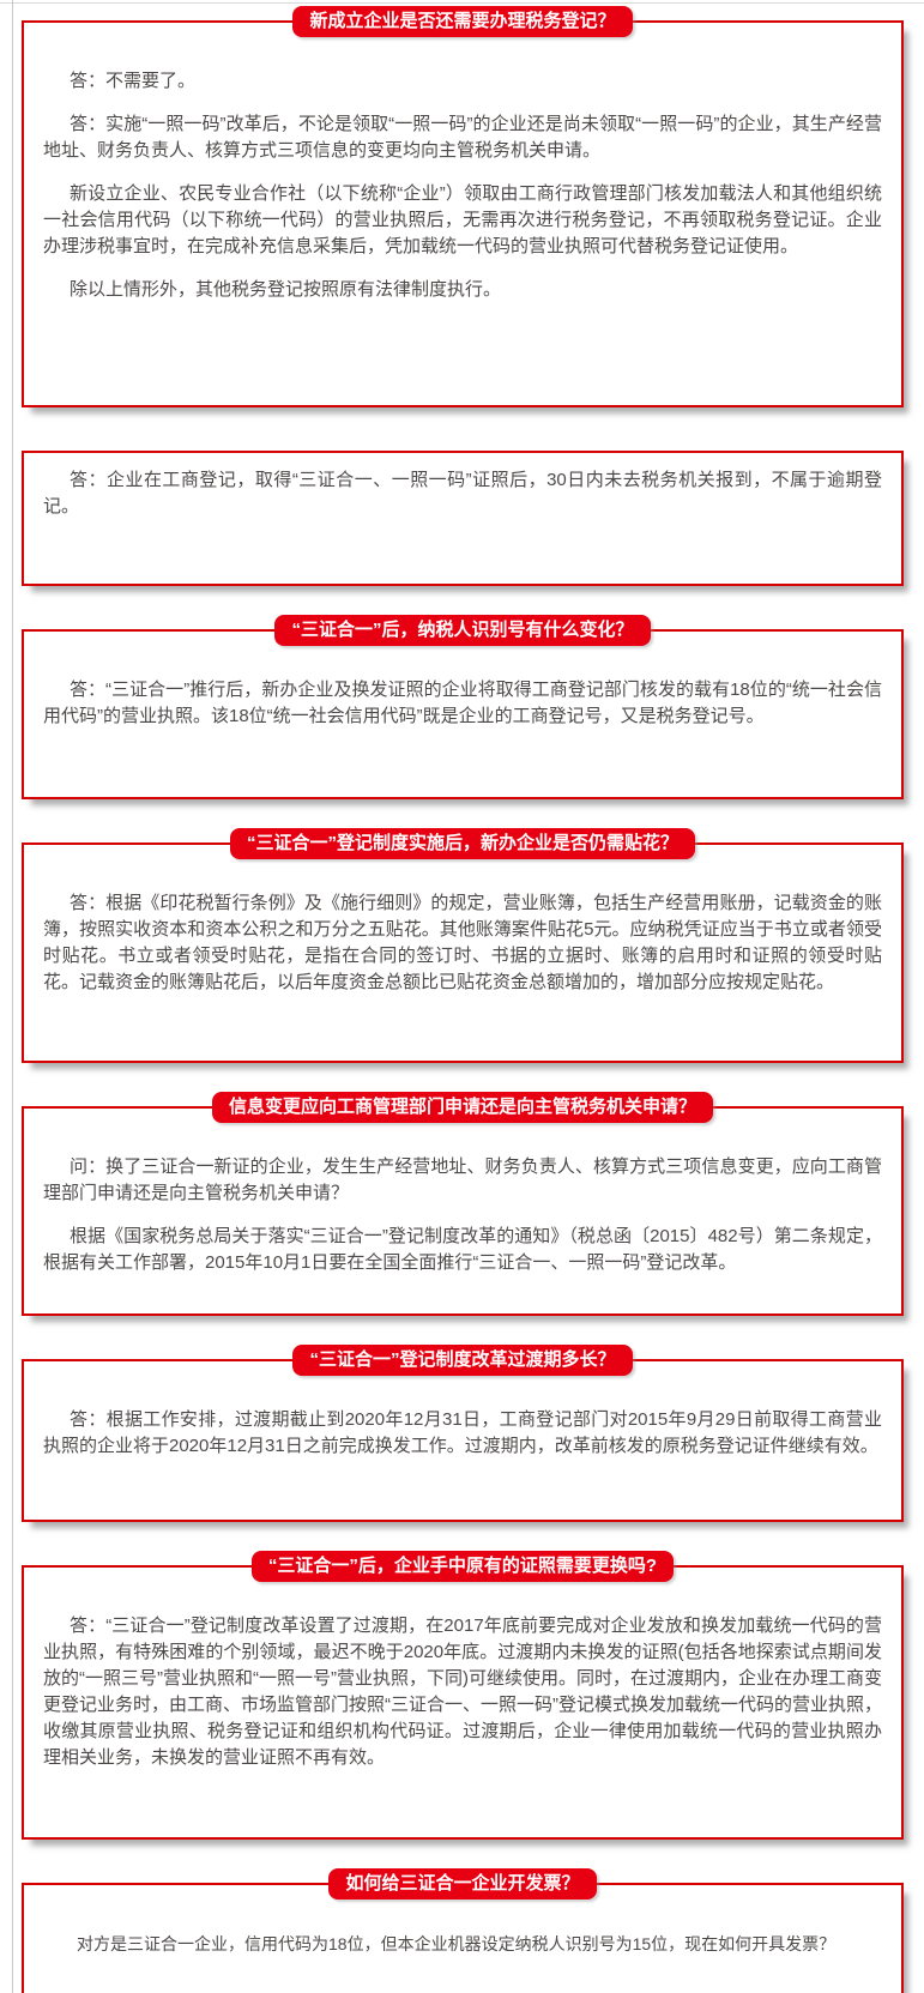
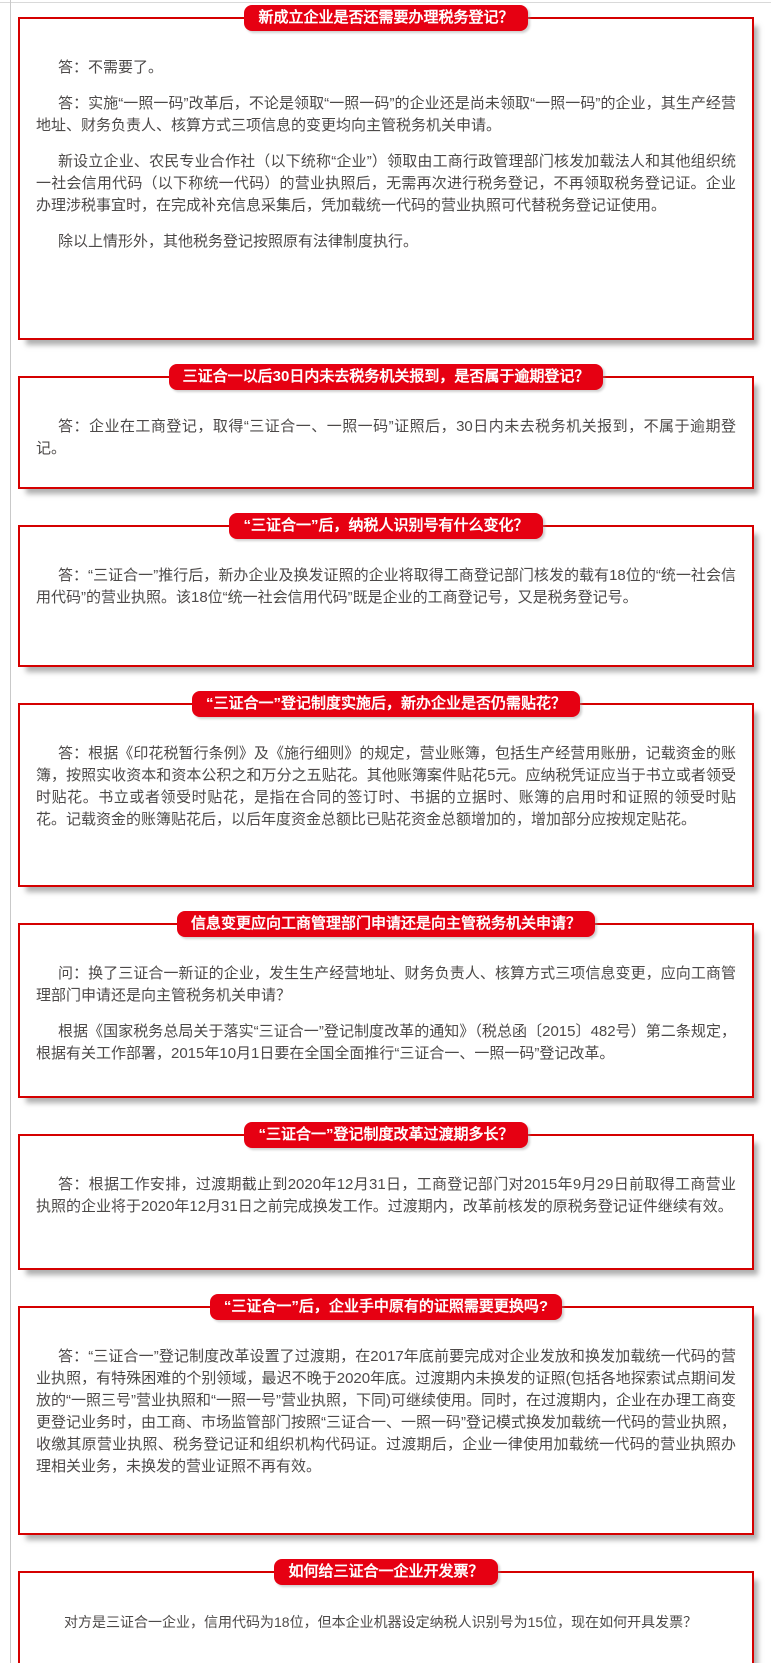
  新成立企业是否还需要办理税务登记？
  答：不需要了。
  答：实施“一照一码”改革后，不论是领取“一照一码”的企业还是尚未领取“一照一码”的企业，其生产经营地址、财务负责人、核算方式三项信息的变更均向主管税务机关申请。
  新设立企业、农民专业合作社（以下统称“企业”）领取由工商行政管理部门核发加载法人和其他组织统一社会信用代码（以下称统一代码）的营业执照后，无需再次进行税务登记，不再领取税务登记证。企业办理涉税事宜时，在完成补充信息采集后，凭加载统一代码的营业执照可代替税务登记证使用。
  除以上情形外，其他税务登记按照原有法律制度执行。
+ 三证合一以后30日内未去税务机关报到，是否属于逾期登记？
  答：企业在工商登记，取得“三证合一、一照一码”证照后，30日内未去税务机关报到，不属于逾期登记。
  “三证合一”后，纳税人识别号有什么变化？
  答：“三证合一”推行后，新办企业及换发证照的企业将取得工商登记部门核发的载有18位的“统一社会信用代码”的营业执照。该18位“统一社会信用代码”既是企业的工商登记号，又是税务登记号。
  “三证合一”登记制度实施后，新办企业是否仍需贴花？
  答：根据《印花税暂行条例》及《施行细则》的规定，营业账簿，包括生产经营用账册，记载资金的账簿，按照实收资本和资本公积之和万分之五贴花。其他账簿案件贴花5元。应纳税凭证应当于书立或者领受时贴花。书立或者领受时贴花，是指在合同的签订时、书据的立据时、账簿的启用时和证照的领受时贴花。记载资金的账簿贴花后，以后年度资金总额比已贴花资金总额增加的，增加部分应按规定贴花。
  信息变更应向工商管理部门申请还是向主管税务机关申请？
  问：换了三证合一新证的企业，发生生产经营地址、财务负责人、核算方式三项信息变更，应向工商管理部门申请还是向主管税务机关申请？
  根据《国家税务总局关于落实“三证合一”登记制度改革的通知》（税总函〔2015〕482号）第二条规定，根据有关工作部署，2015年10月1日要在全国全面推行“三证合一、一照一码”登记改革。
  “三证合一”登记制度改革过渡期多长？
  答：根据工作安排，过渡期截止到2020年12月31日，工商登记部门对2015年9月29日前取得工商营业执照的企业将于2020年12月31日之前完成换发工作。过渡期内，改革前核发的原税务登记证件继续有效。
  “三证合一”后，企业手中原有的证照需要更换吗?
  答：“三证合一”登记制度改革设置了过渡期，在2017年底前要完成对企业发放和换发加载统一代码的营业执照，有特殊困难的个别领域，最迟不晚于2020年底。过渡期内未换发的证照(包括各地探索试点期间发放的“一照三号”营业执照和“一照一号”营业执照，下同)可继续使用。同时，在过渡期内，企业在办理工商变更登记业务时，由工商、市场监管部门按照“三证合一、一照一码”登记模式换发加载统一代码的营业执照，收缴其原营业执照、税务登记证和组织机构代码证。过渡期后，企业一律使用加载统一代码的营业执照办理相关业务，未换发的营业证照不再有效。
  如何给三证合一企业开发票？
  对方是三证合一企业，信用代码为18位，但本企业机器设定纳税人识别号为15位，现在如何开具发票？
